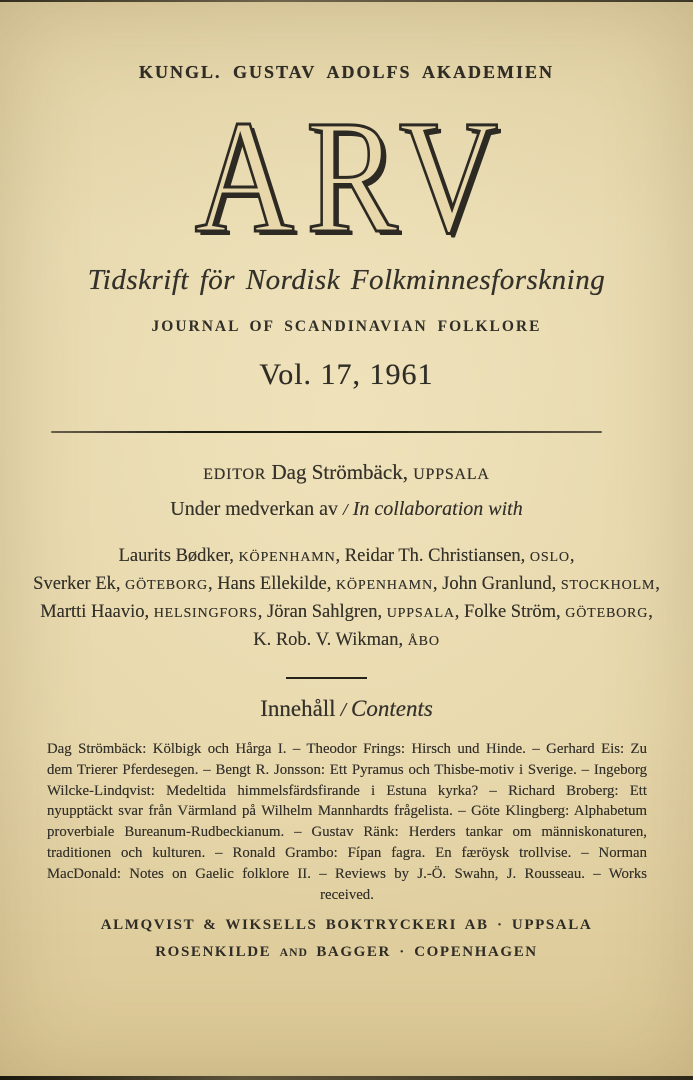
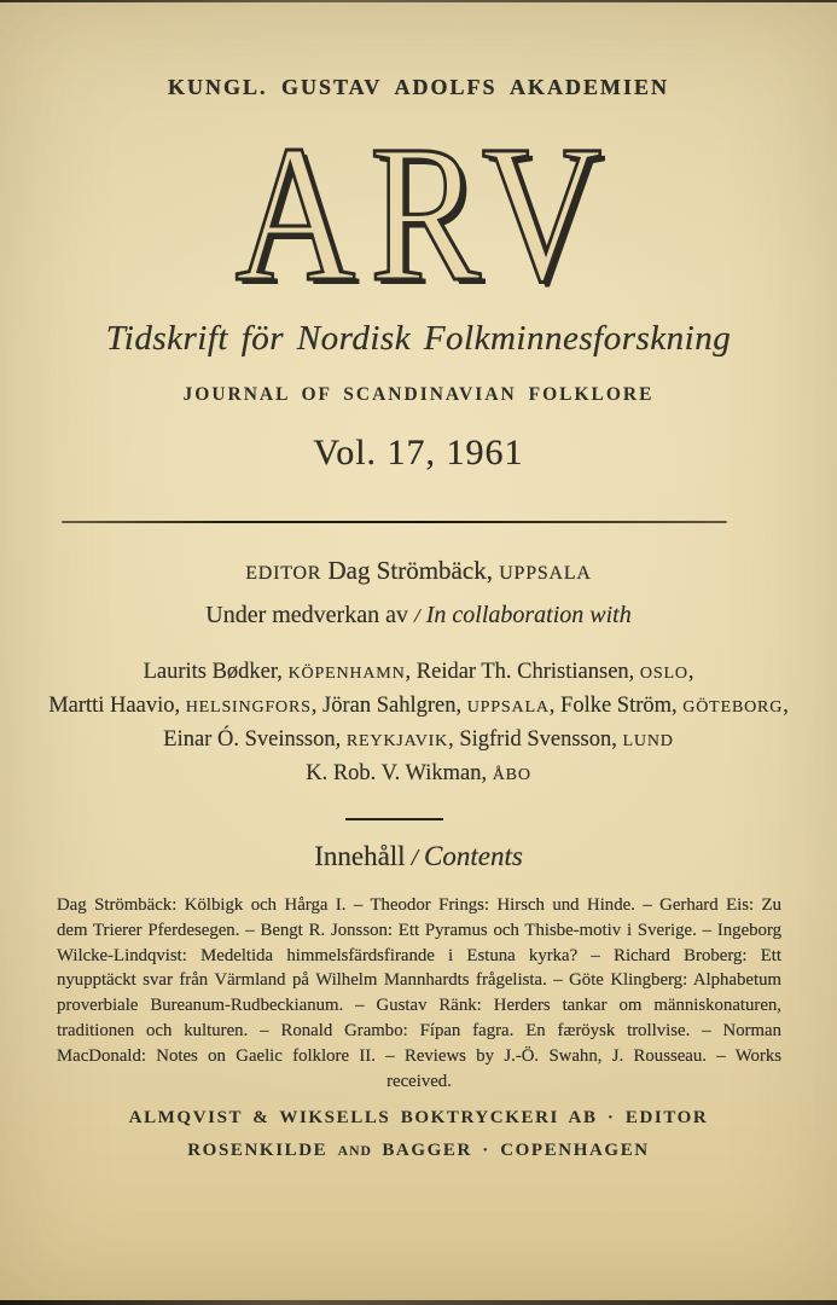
  KUNGL. GUSTAV ADOLFS AKADEMIEN
  ARV
  Tidskrift för Nordisk Folkminnesforskning
  JOURNAL OF SCANDINAVIAN FOLKLORE
  Vol. 17, 1961
  EDITOR Dag Strömbäck, UPPSALA
  Under medverkan av / In collaboration with
  Laurits Bødker, KÖPENHAMN, Reidar Th. Christiansen, OSLO,
- Sverker Ek, GÖTEBORG, Hans Ellekilde, KÖPENHAMN, John Granlund, STOCKHOLM,
  Martti Haavio, HELSINGFORS, Jöran Sahlgren, UPPSALA, Folke Ström, GÖTEBORG,
+ Einar Ó. Sveinsson, REYKJAVIK, Sigfrid Svensson, LUND
  K. Rob. V. Wikman, ÅBO
  Innehåll / Contents
  Dag Strömbäck: Kölbigk och Hårga I. – Theodor Frings: Hirsch und Hinde. – Gerhard Eis: Zu dem Trierer Pferdesegen. – Bengt R. Jonsson: Ett Pyramus och Thisbe-motiv i Sverige. – Ingeborg Wilcke-Lindqvist: Medeltida himmelsfärdsfirande i Estuna kyrka? – Richard Broberg: Ett nyupptäckt svar från Värmland på Wilhelm Mannhardts frågelista. – Göte Klingberg: Alphabetum proverbiale Bureanum-Rudbeckianum. – Gustav Ränk: Herders tankar om människonaturen, traditionen och kulturen. – Ronald Grambo: Fípan fagra. En færöysk trollvise. – Norman MacDonald: Notes on Gaelic folklore II. – Reviews by J.-Ö. Swahn, J. Rousseau. – Works received.
- ALMQVIST & WIKSELLS BOKTRYCKERI AB · UPPSALA
+ ALMQVIST & WIKSELLS BOKTRYCKERI AB · EDITOR
  ROSENKILDE AND BAGGER · COPENHAGEN
